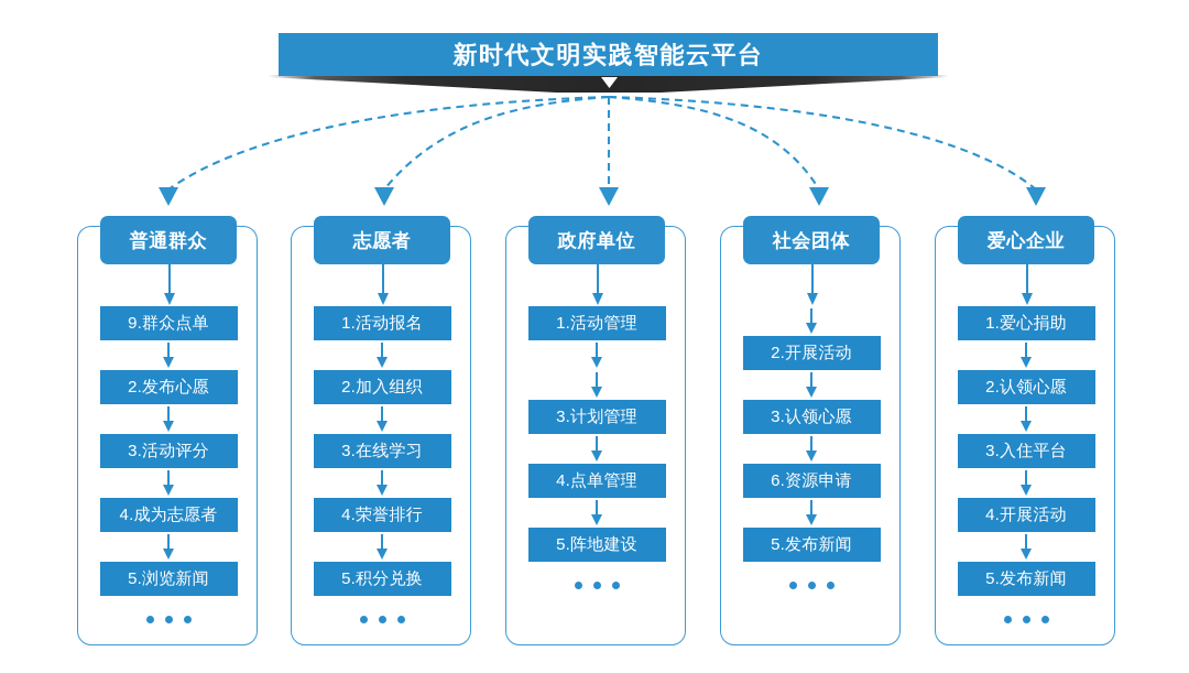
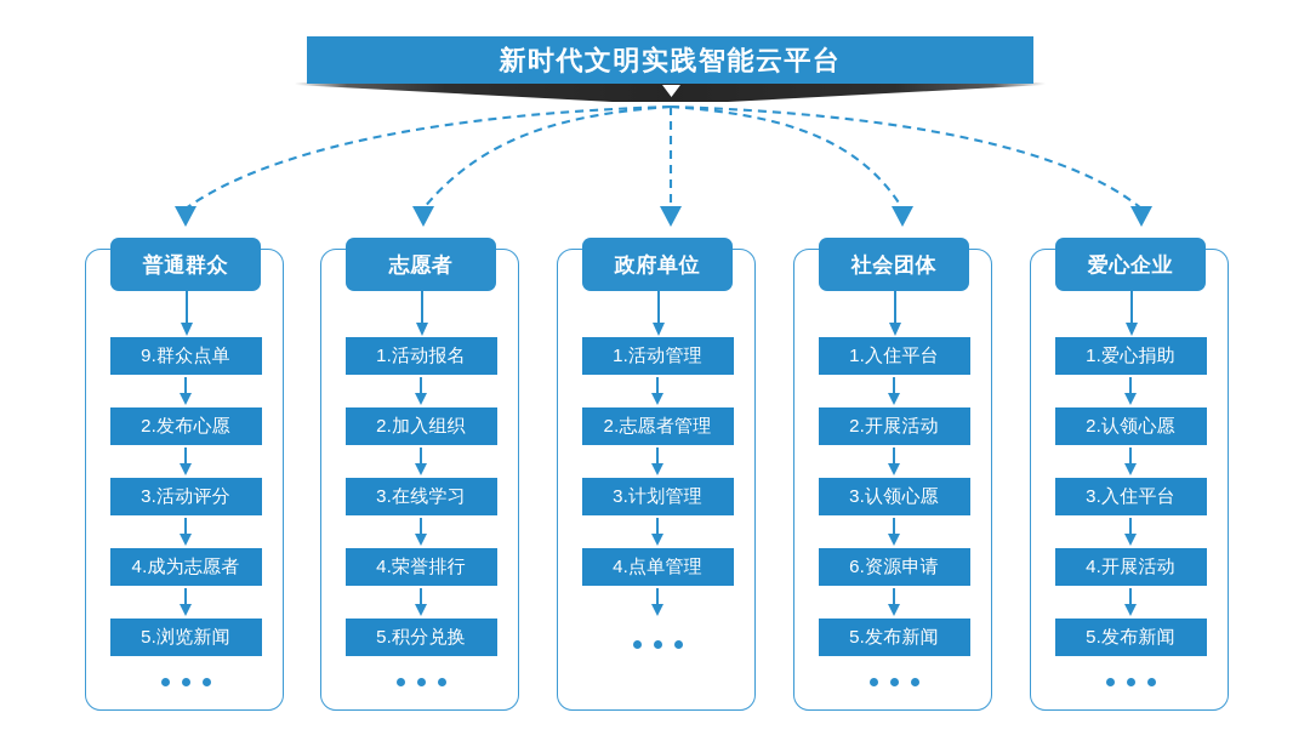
  新时代文明实践智能云平台
  普通群众
  9.群众点单
  2.发布心愿
  3.活动评分
  4.成为志愿者
  5.浏览新闻
  志愿者
  1.活动报名
  2.加入组织
  3.在线学习
  4.荣誉排行
  5.积分兑换
  政府单位
  1.活动管理
+ 2.志愿者管理
  3.计划管理
  4.点单管理
- 5.阵地建设
  社会团体
+ 1.入住平台
  2.开展活动
  3.认领心愿
  6.资源申请
  5.发布新闻
  爱心企业
  1.爱心捐助
  2.认领心愿
  3.入住平台
  4.开展活动
  5.发布新闻
